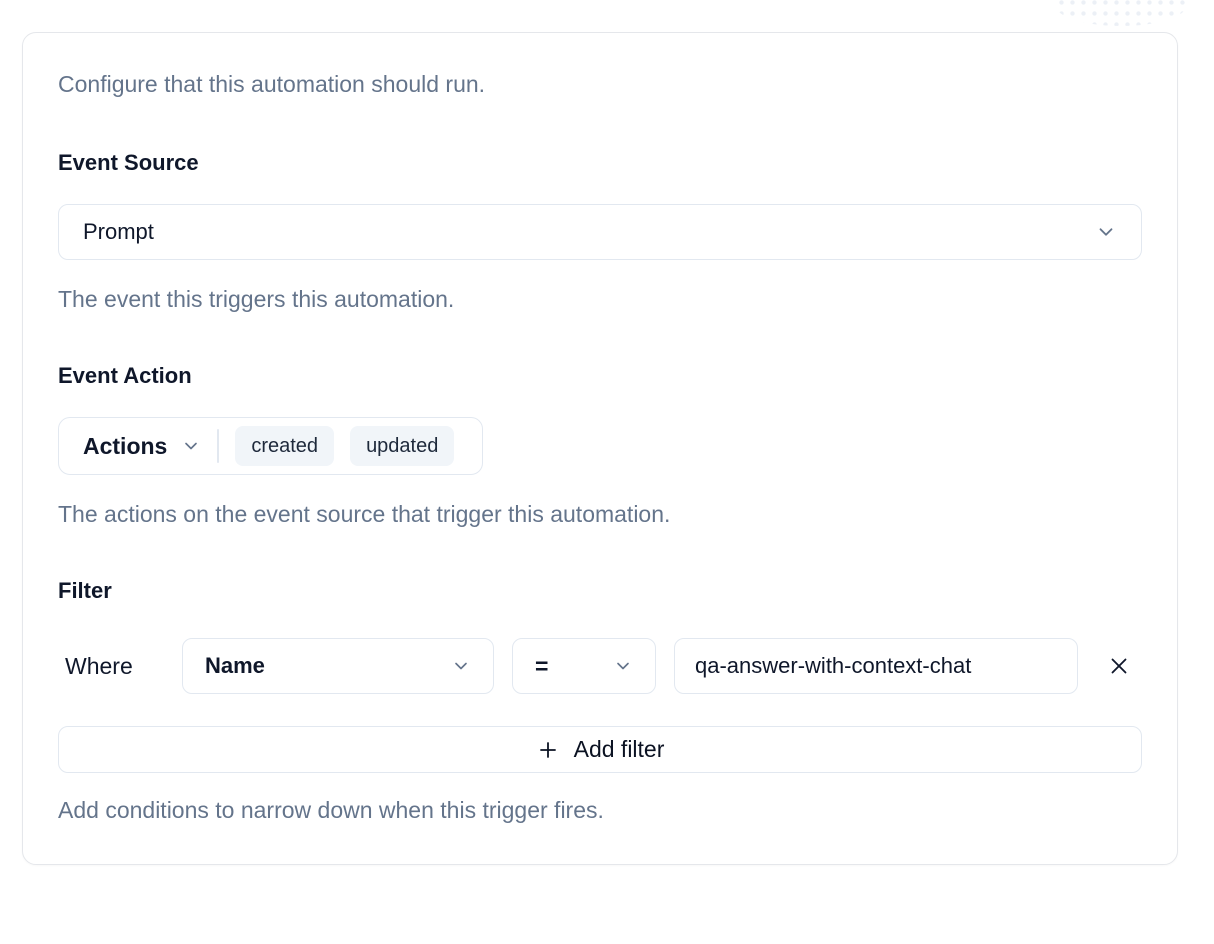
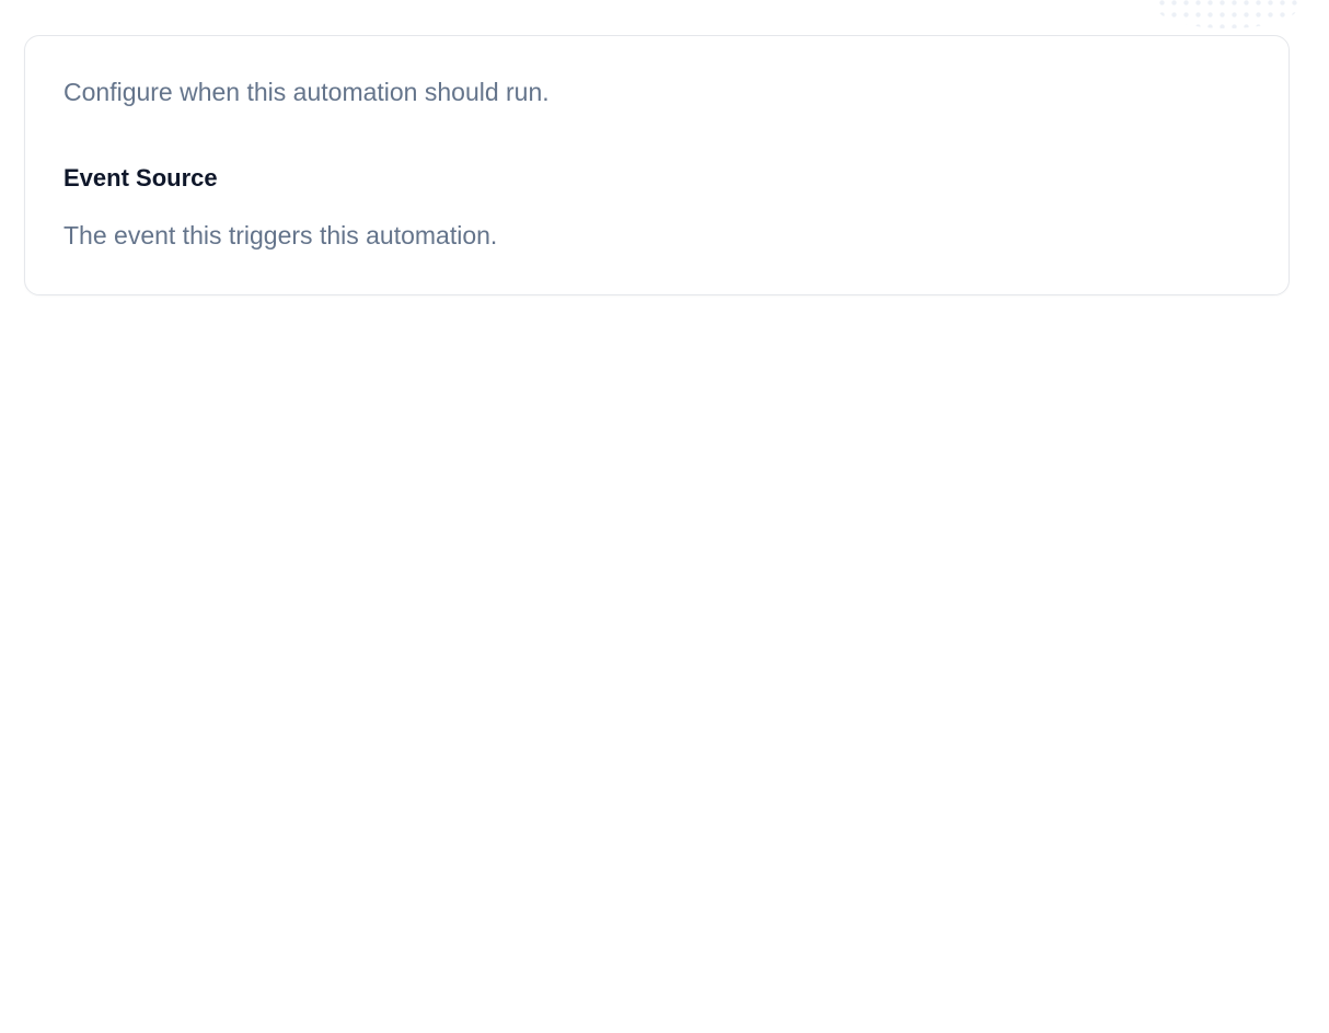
- Configure that this automation should run.
+ Configure when this automation should run.
  Event Source
- Prompt
  The event this triggers this automation.
- Event Action
- Actions
- created
- updated
- The actions on the event source that trigger this automation.
- Filter
- Where
- Name
- =
- qa-answer-with-context-chat
- Add filter
- Add conditions to narrow down when this trigger fires.
